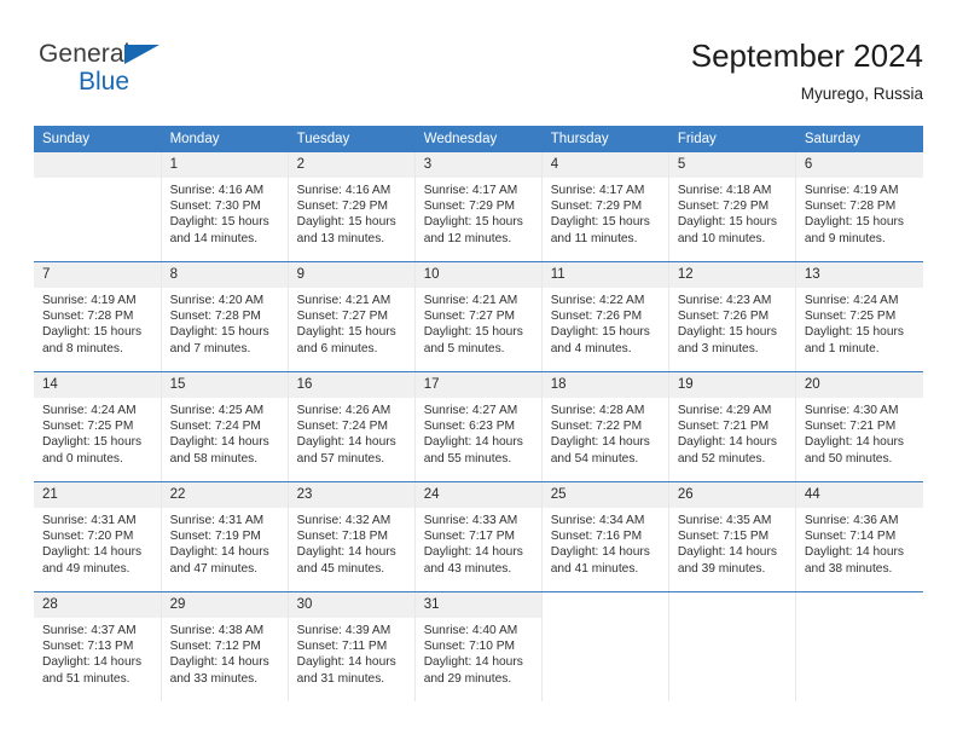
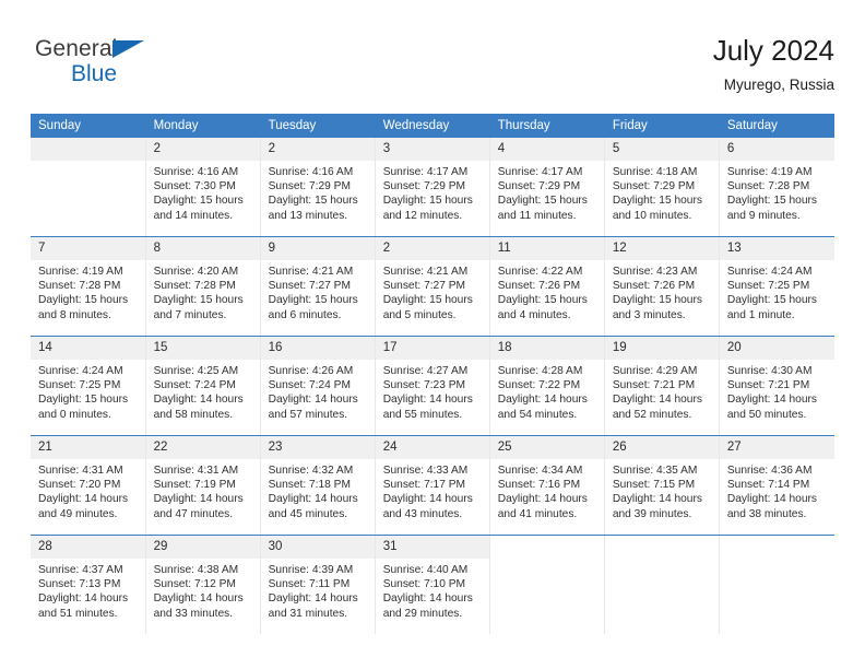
  General
  Blue
- September 2024
+ July 2024
  Myurego, Russia
  Sunday	Monday	Tuesday	Wednesday	Thursday	Friday	Saturday
- 	1Sunrise: 4:16 AMSunset: 7:30 PMDaylight: 15 hoursand 14 minutes.	2Sunrise: 4:16 AMSunset: 7:29 PMDaylight: 15 hoursand 13 minutes.	3Sunrise: 4:17 AMSunset: 7:29 PMDaylight: 15 hoursand 12 minutes.	4Sunrise: 4:17 AMSunset: 7:29 PMDaylight: 15 hoursand 11 minutes.	5Sunrise: 4:18 AMSunset: 7:29 PMDaylight: 15 hoursand 10 minutes.	6Sunrise: 4:19 AMSunset: 7:28 PMDaylight: 15 hoursand 9 minutes.
+ 	2Sunrise: 4:16 AMSunset: 7:30 PMDaylight: 15 hoursand 14 minutes.	2Sunrise: 4:16 AMSunset: 7:29 PMDaylight: 15 hoursand 13 minutes.	3Sunrise: 4:17 AMSunset: 7:29 PMDaylight: 15 hoursand 12 minutes.	4Sunrise: 4:17 AMSunset: 7:29 PMDaylight: 15 hoursand 11 minutes.	5Sunrise: 4:18 AMSunset: 7:29 PMDaylight: 15 hoursand 10 minutes.	6Sunrise: 4:19 AMSunset: 7:28 PMDaylight: 15 hoursand 9 minutes.
- 7Sunrise: 4:19 AMSunset: 7:28 PMDaylight: 15 hoursand 8 minutes.	8Sunrise: 4:20 AMSunset: 7:28 PMDaylight: 15 hoursand 7 minutes.	9Sunrise: 4:21 AMSunset: 7:27 PMDaylight: 15 hoursand 6 minutes.	10Sunrise: 4:21 AMSunset: 7:27 PMDaylight: 15 hoursand 5 minutes.	11Sunrise: 4:22 AMSunset: 7:26 PMDaylight: 15 hoursand 4 minutes.	12Sunrise: 4:23 AMSunset: 7:26 PMDaylight: 15 hoursand 3 minutes.	13Sunrise: 4:24 AMSunset: 7:25 PMDaylight: 15 hoursand 1 minute.
+ 7Sunrise: 4:19 AMSunset: 7:28 PMDaylight: 15 hoursand 8 minutes.	8Sunrise: 4:20 AMSunset: 7:28 PMDaylight: 15 hoursand 7 minutes.	9Sunrise: 4:21 AMSunset: 7:27 PMDaylight: 15 hoursand 6 minutes.	2Sunrise: 4:21 AMSunset: 7:27 PMDaylight: 15 hoursand 5 minutes.	11Sunrise: 4:22 AMSunset: 7:26 PMDaylight: 15 hoursand 4 minutes.	12Sunrise: 4:23 AMSunset: 7:26 PMDaylight: 15 hoursand 3 minutes.	13Sunrise: 4:24 AMSunset: 7:25 PMDaylight: 15 hoursand 1 minute.
- 14Sunrise: 4:24 AMSunset: 7:25 PMDaylight: 15 hoursand 0 minutes.	15Sunrise: 4:25 AMSunset: 7:24 PMDaylight: 14 hoursand 58 minutes.	16Sunrise: 4:26 AMSunset: 7:24 PMDaylight: 14 hoursand 57 minutes.	17Sunrise: 4:27 AMSunset: 6:23 PMDaylight: 14 hoursand 55 minutes.	18Sunrise: 4:28 AMSunset: 7:22 PMDaylight: 14 hoursand 54 minutes.	19Sunrise: 4:29 AMSunset: 7:21 PMDaylight: 14 hoursand 52 minutes.	20Sunrise: 4:30 AMSunset: 7:21 PMDaylight: 14 hoursand 50 minutes.
+ 14Sunrise: 4:24 AMSunset: 7:25 PMDaylight: 15 hoursand 0 minutes.	15Sunrise: 4:25 AMSunset: 7:24 PMDaylight: 14 hoursand 58 minutes.	16Sunrise: 4:26 AMSunset: 7:24 PMDaylight: 14 hoursand 57 minutes.	17Sunrise: 4:27 AMSunset: 7:23 PMDaylight: 14 hoursand 55 minutes.	18Sunrise: 4:28 AMSunset: 7:22 PMDaylight: 14 hoursand 54 minutes.	19Sunrise: 4:29 AMSunset: 7:21 PMDaylight: 14 hoursand 52 minutes.	20Sunrise: 4:30 AMSunset: 7:21 PMDaylight: 14 hoursand 50 minutes.
- 21Sunrise: 4:31 AMSunset: 7:20 PMDaylight: 14 hoursand 49 minutes.	22Sunrise: 4:31 AMSunset: 7:19 PMDaylight: 14 hoursand 47 minutes.	23Sunrise: 4:32 AMSunset: 7:18 PMDaylight: 14 hoursand 45 minutes.	24Sunrise: 4:33 AMSunset: 7:17 PMDaylight: 14 hoursand 43 minutes.	25Sunrise: 4:34 AMSunset: 7:16 PMDaylight: 14 hoursand 41 minutes.	26Sunrise: 4:35 AMSunset: 7:15 PMDaylight: 14 hoursand 39 minutes.	44Sunrise: 4:36 AMSunset: 7:14 PMDaylight: 14 hoursand 38 minutes.
+ 21Sunrise: 4:31 AMSunset: 7:20 PMDaylight: 14 hoursand 49 minutes.	22Sunrise: 4:31 AMSunset: 7:19 PMDaylight: 14 hoursand 47 minutes.	23Sunrise: 4:32 AMSunset: 7:18 PMDaylight: 14 hoursand 45 minutes.	24Sunrise: 4:33 AMSunset: 7:17 PMDaylight: 14 hoursand 43 minutes.	25Sunrise: 4:34 AMSunset: 7:16 PMDaylight: 14 hoursand 41 minutes.	26Sunrise: 4:35 AMSunset: 7:15 PMDaylight: 14 hoursand 39 minutes.	27Sunrise: 4:36 AMSunset: 7:14 PMDaylight: 14 hoursand 38 minutes.
  28Sunrise: 4:37 AMSunset: 7:13 PMDaylight: 14 hoursand 51 minutes.	29Sunrise: 4:38 AMSunset: 7:12 PMDaylight: 14 hoursand 33 minutes.	30Sunrise: 4:39 AMSunset: 7:11 PMDaylight: 14 hoursand 31 minutes.	31Sunrise: 4:40 AMSunset: 7:10 PMDaylight: 14 hoursand 29 minutes.
